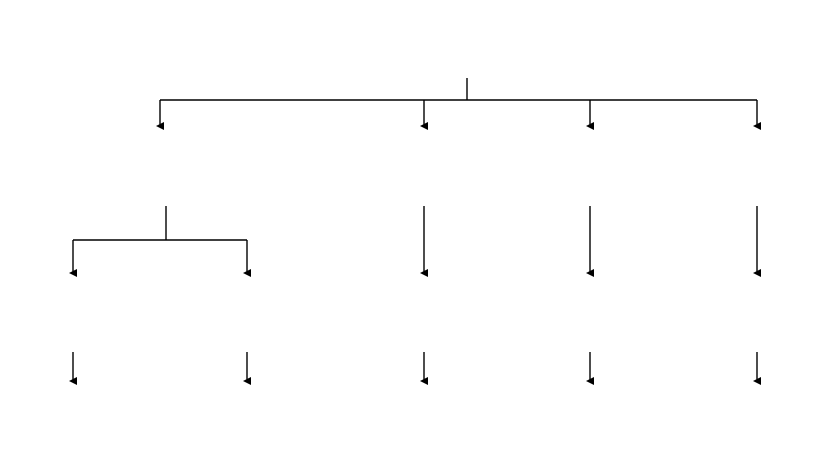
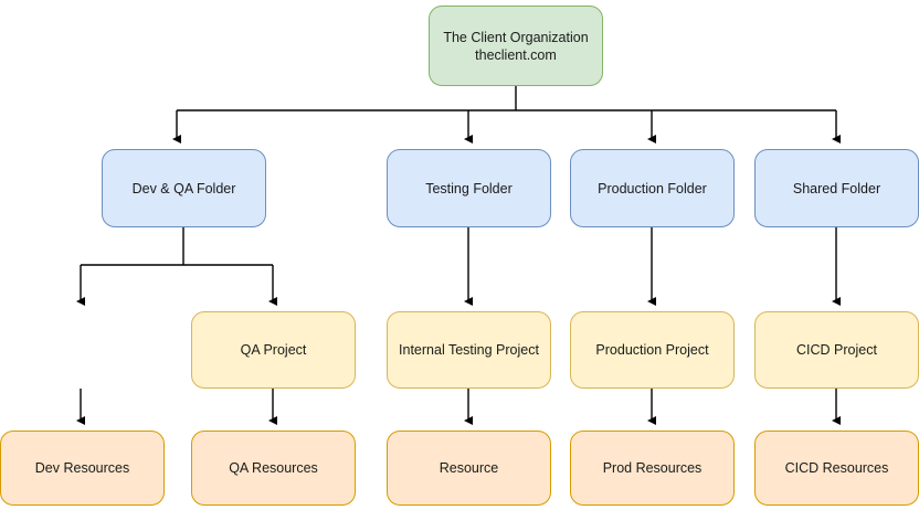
+ The Client Organization
+ theclient.com
+ Dev & QA Folder
+ Testing Folder
+ Production Folder
+ Shared Folder
+ QA Project
+ Internal Testing Project
+ Production Project
+ CICD Project
+ Dev Resources
+ QA Resources
+ Resource
+ Prod Resources
+ CICD Resources
